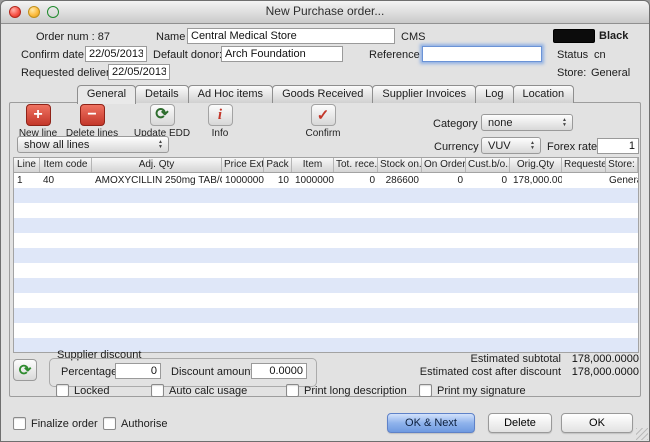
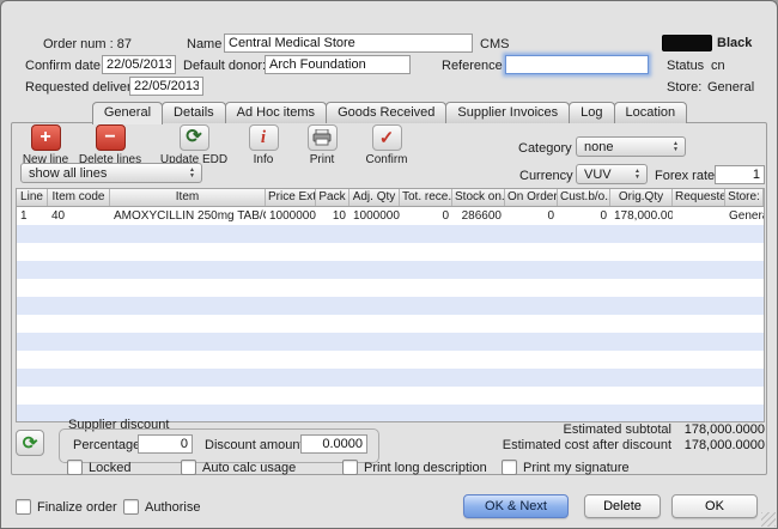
- New Purchase order...
  Order num : 87
  Name
  Central Medical Store
  CMS
  Black
  Confirm date
  22/05/2013
  Default donor
  Arch Foundation
  Reference
  Status
  cn
  Requested delive
  22/05/2013
  Store:
  General
  General
  Details
  Ad Hoc items
  Goods Received
  Supplier Invoices
  Log
  Location
  +
  New line
  −
  Delete lines
  ⟳
  Update EDD
  i
  Info
+ Print
  ✓
  Confirm
  Category
  none
  Currency
  VUV
  Forex rate
  1
  show all lines
  Line
  Item code
- Adj. Qty
+ Item
  Price Ext
  Pack
- Item
+ Adj. Qty
  Tot. rece.
  Stock on.
  On Order
  Cust.b/o..
  Orig.Qty
  Requeste
  Store:
  1
  40
  AMOXYCILLIN 250mg TAB/
  1000000
  10
  1000000
  0
  286600
  0
  0
  178,000.00
  Gener
  ⟳
  Supplier discount
  Percentag
  0
  Discount amoun
  0.0000
  Estimated subtotal
  178,000.0000
  Estimated cost after discount
  178,000.0000
  Locked
  Auto calc usage
  Print long description
  Print my signature
  Finalize order
  Authorise
  OK & Next
  Delete
  OK
